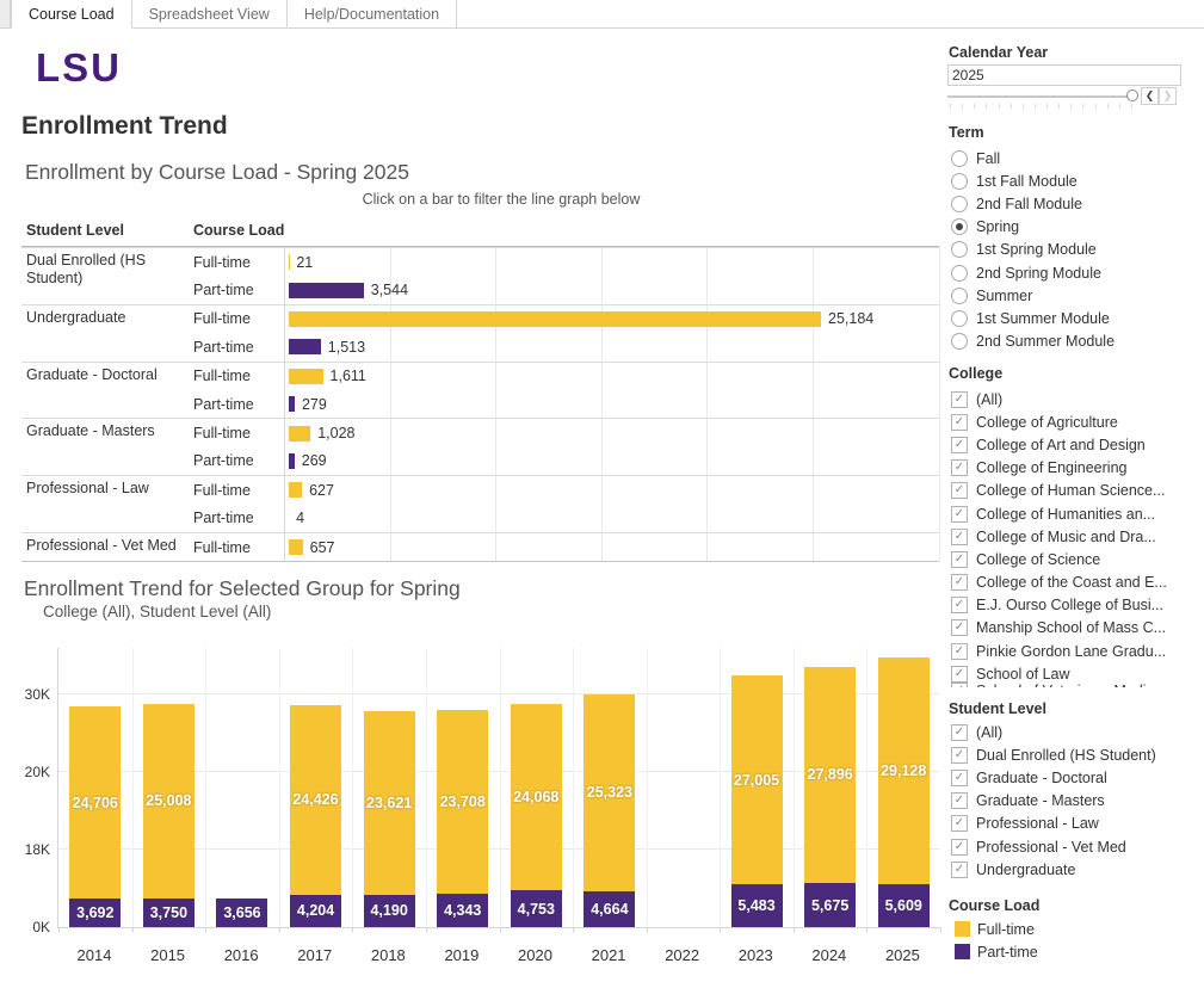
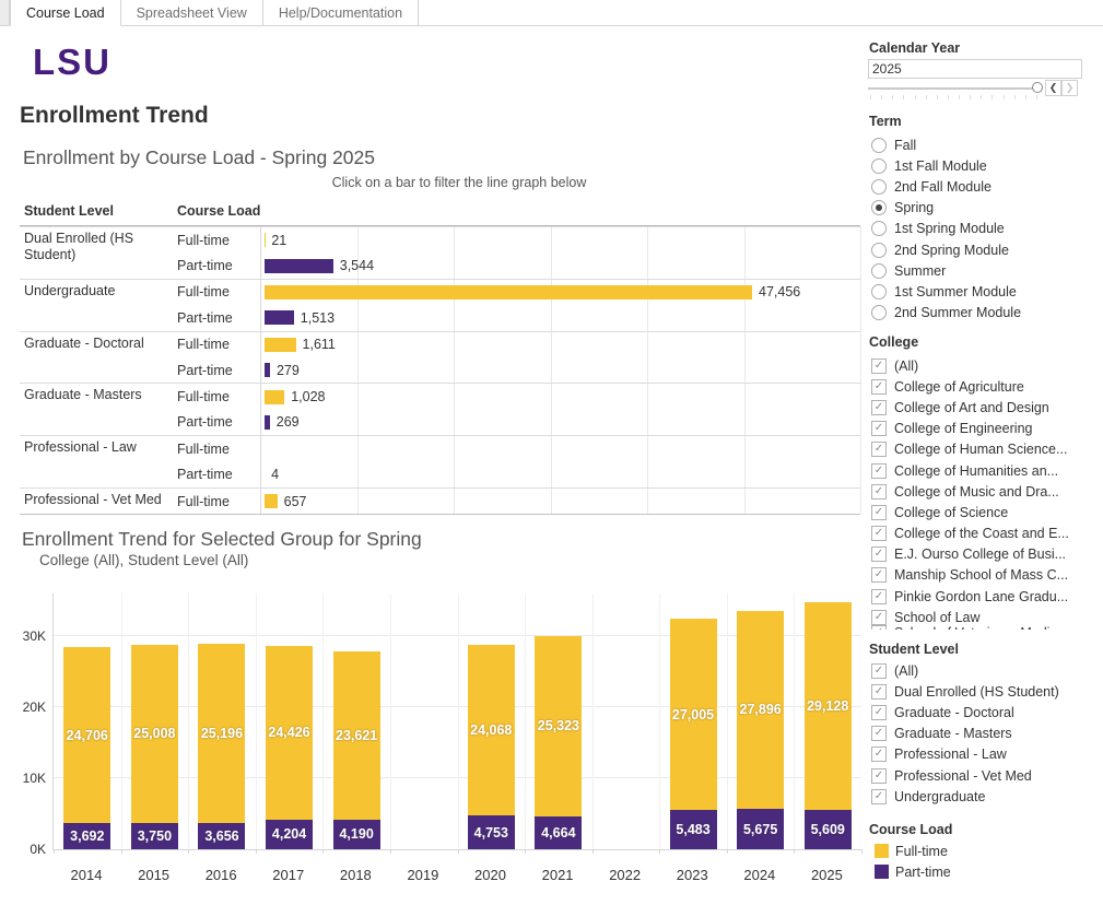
  Course Load
  Spreadsheet View
  Help/Documentation
  LSU
  Enrollment Trend
  Enrollment by Course Load - Spring 2025
  Click on a bar to filter the line graph below
  Student Level
  Course Load
  Dual Enrolled (HS Student)
  Full-time
  21
  Part-time
  3,544
  Undergraduate
  Full-time
- 25,184
+ 47,456
  Part-time
  1,513
  Graduate - Doctoral
  Full-time
  1,611
  Part-time
  279
  Graduate - Masters
  Full-time
  1,028
  Part-time
  269
  Professional - Law
  Full-time
- 627
  Part-time
  4
  Professional - Vet Med
  Full-time
  657
  Enrollment Trend for Selected Group for Spring
  College (All), Student Level (All)
  0K
- 18K
+ 10K
  20K
  30K
  24,706
  3,692
  25,008
  3,750
+ 25,196
  3,656
  24,426
  4,204
  23,621
  4,190
- 23,708
- 4,343
  24,068
  4,753
  25,323
  4,664
  27,005
  5,483
  27,896
  5,675
  29,128
  5,609
  2014
  2015
  2016
  2017
  2018
  2019
  2020
  2021
  2022
  2023
  2024
  2025
  Calendar Year
  2025
  ❮
  ❯
  Term
  Fall
  1st Fall Module
  2nd Fall Module
  Spring
  1st Spring Module
  2nd Spring Module
  Summer
  1st Summer Module
  2nd Summer Module
  College
  ✓
  (All)
  ✓
  College of Agriculture
  ✓
  College of Art and Design
  ✓
  College of Engineering
  ✓
  College of Human Science...
  ✓
  College of Humanities an...
  ✓
  College of Music and Dra...
  ✓
  College of Science
  ✓
  College of the Coast and E...
  ✓
  E.J. Ourso College of Busi...
  ✓
  Manship School of Mass C...
  ✓
  Pinkie Gordon Lane Gradu...
  ✓
  School of Law
  Student Level
  ✓
  (All)
  ✓
  Dual Enrolled (HS Student)
  ✓
  Graduate - Doctoral
  ✓
  Graduate - Masters
  ✓
  Professional - Law
  ✓
  Professional - Vet Med
  ✓
  Undergraduate
  Course Load
  Full-time
  Part-time
